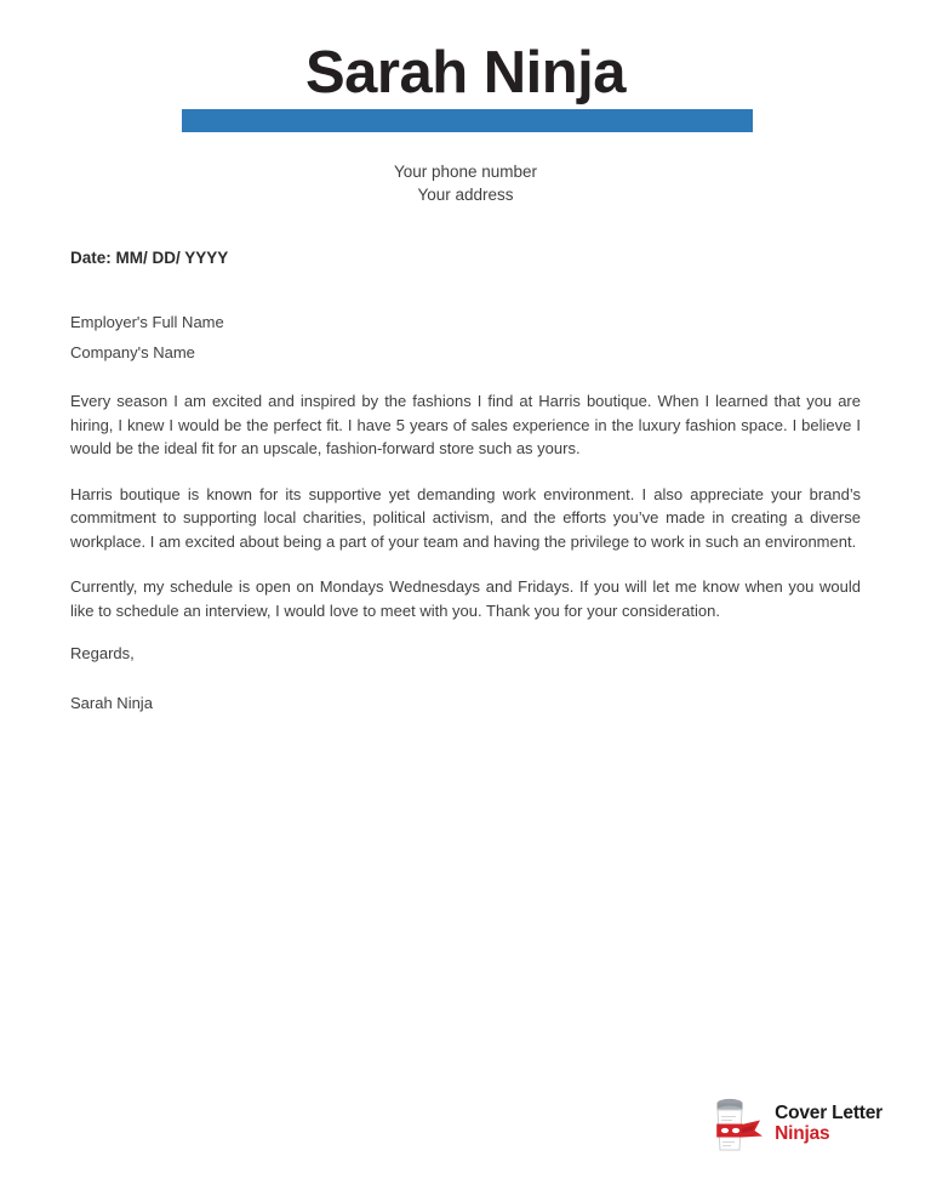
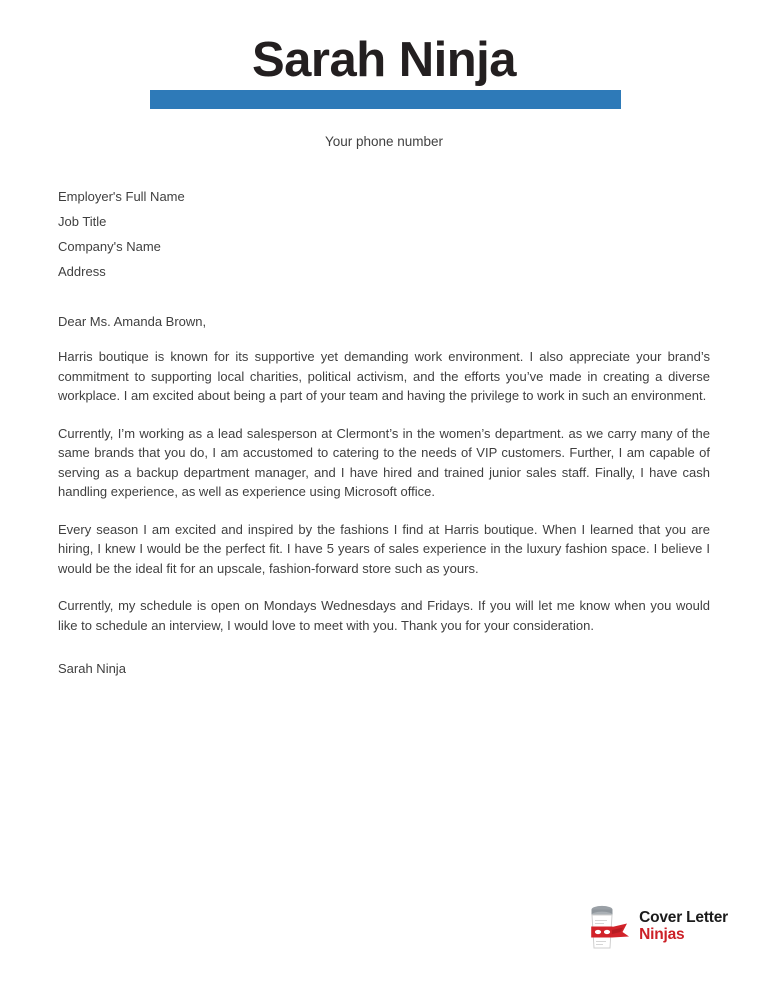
  Sarah Ninja
  Your phone number
- Your address
- Date: MM/ DD/ YYYY
  Employer's Full Name
+ Job Title
  Company's Name
+ Address
+ Dear Ms. Amanda Brown,
- Every season I am excited and inspired by the fashions I find at Harris boutique. When I learned that you are hiring, I knew I would be the perfect fit. I have 5 years of sales experience in the luxury fashion space. I believe I would be the ideal fit for an upscale, fashion-forward store such as yours.
+ Harris boutique is known for its supportive yet demanding work environment. I also appreciate your brand’s commitment to supporting local charities, political activism, and the efforts you’ve made in creating a diverse workplace. I am excited about being a part of your team and having the privilege to work in such an environment.
+ Currently, I’m working as a lead salesperson at Clermont’s in the women’s department. as we carry many of the same brands that you do, I am accustomed to catering to the needs of VIP customers. Further, I am capable of serving as a backup department manager, and I have hired and trained junior sales staff. Finally, I have cash handling experience, as well as experience using Microsoft office.
- Harris boutique is known for its supportive yet demanding work environment. I also appreciate your brand’s commitment to supporting local charities, political activism, and the efforts you’ve made in creating a diverse workplace. I am excited about being a part of your team and having the privilege to work in such an environment.
+ Every season I am excited and inspired by the fashions I find at Harris boutique. When I learned that you are hiring, I knew I would be the perfect fit. I have 5 years of sales experience in the luxury fashion space. I believe I would be the ideal fit for an upscale, fashion-forward store such as yours.
  Currently, my schedule is open on Mondays Wednesdays and Fridays. If you will let me know when you would like to schedule an interview, I would love to meet with you. Thank you for your consideration.
- Regards,
  Sarah Ninja
  Cover Letter
  Ninjas
